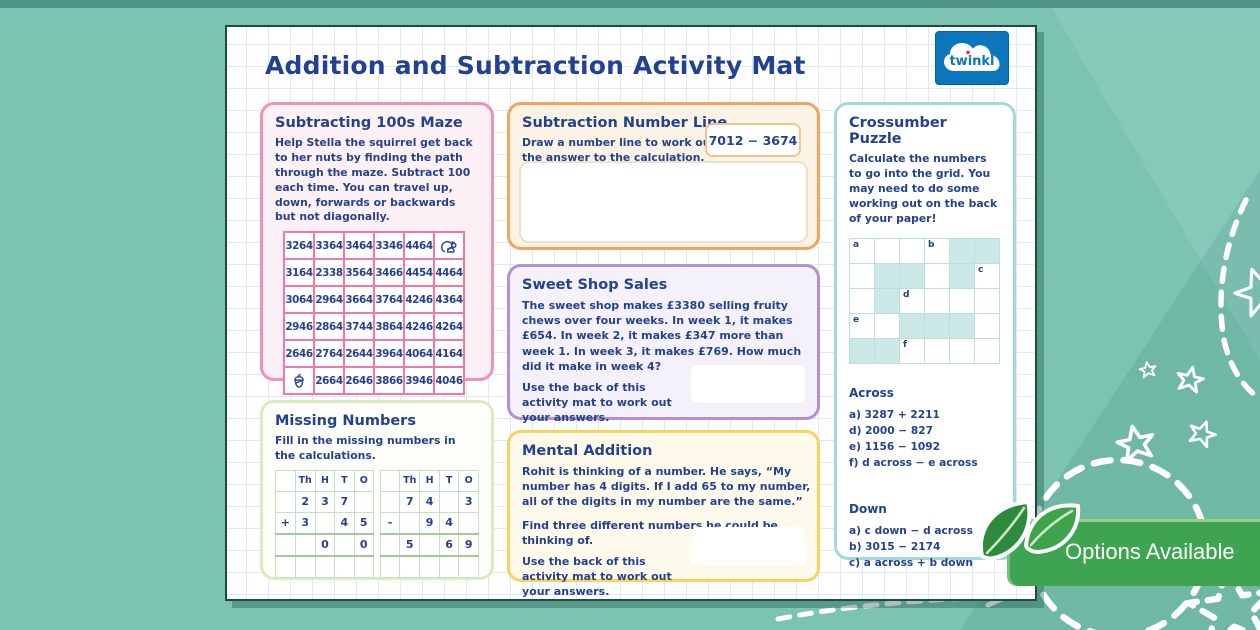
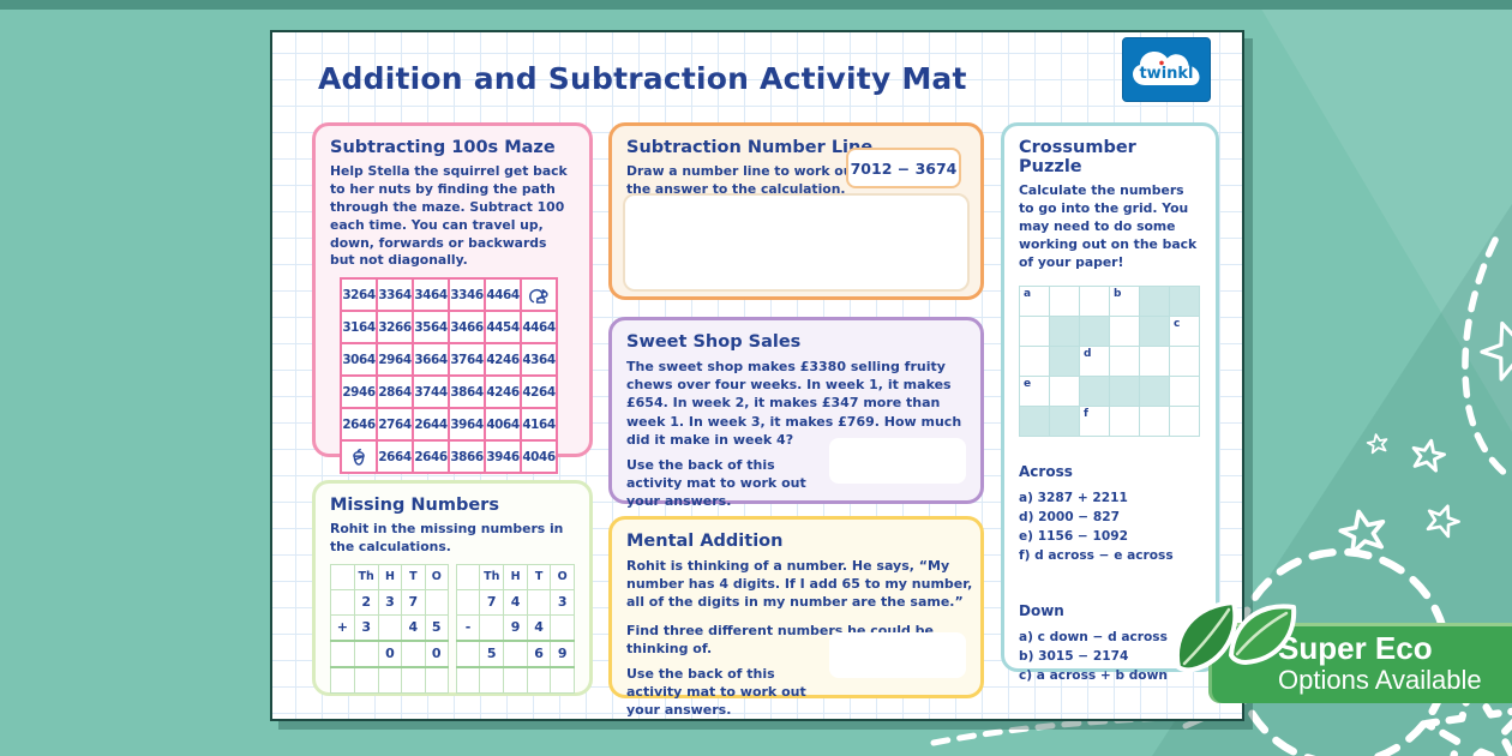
  Addition and Subtraction Activity Mat
  twinkl
  Subtracting 100s Maze
  Help Stella the squirrel get back to her nuts by finding the path through the maze. Subtract 100 each time. You can travel up, down, forwards or backwards but not diagonally.
  3264	3364	3464	3346	4464
- 3164	2338	3564	3466	4454	4464
+ 3164	3266	3564	3466	4454	4464
  3064	2964	3664	3764	4246	4364
  2946	2864	3744	3864	4246	4264
  2646	2764	2644	3964	4064	4164
  	2664	2646	3866	3946	4046
  Missing Numbers
- Fill in the missing numbers in the calculations.
+ Rohit in the missing numbers in the calculations.
  	Th	H	T	O
  	2	3	7
  +	3		4	5
  		0		0
  	Th	H	T	O
  	7	4		3
  -		9	4
  	5		6	9
  Subtraction Number Li
  Draw a number line to work o the answer to the calculation.
  7012 − 3674
  Sweet Shop Sales
  The sweet shop makes £3380 selling fruity chews over four weeks. In week 1, it makes £654. In week 2, it makes £347 more than week 1. In week 3, it makes £769. How much did it make in week 4?
  Use the back of this activity mat to work out your answers.
  Mental Addition
  Rohit is thinking of a number. He says, “My number has 4 digits. If I add 65 to my number, all of the digits in my number are the same.”
  Find three different numbers he could be thinking of.
  Use the back of this activity mat to work out your answers.
  Crossumber Puzzle
  Calculate the numbers to go into the grid. You may need to do some working out on the back of your paper!
  a			b
  					c
  		d
  e
  		f
  Across
  a) 3287 + 2211
  d) 2000 − 827
  e) 1156 − 1092
  f) d across − e across
  Down
  a) c down − d across
  b) 3015 − 2174
  c) a across + b down
+ Super Eco
  Options Available
